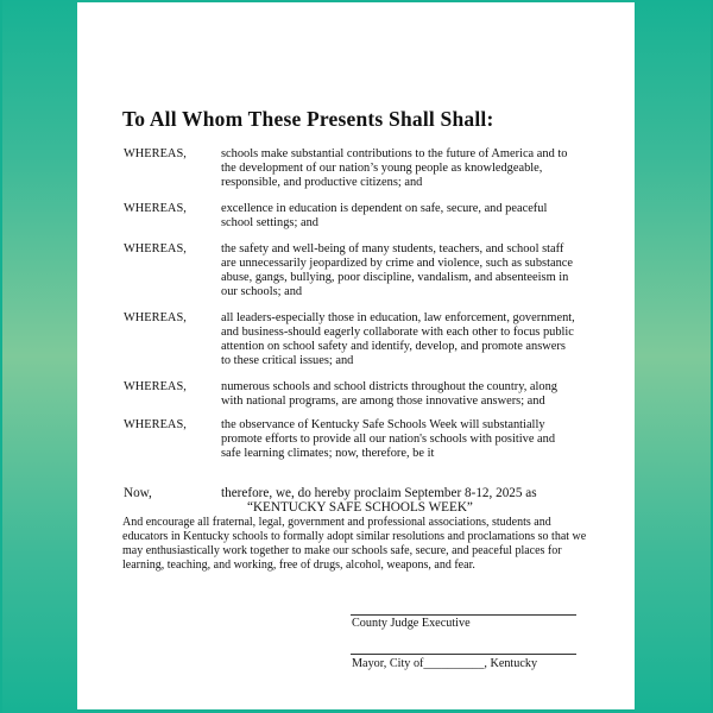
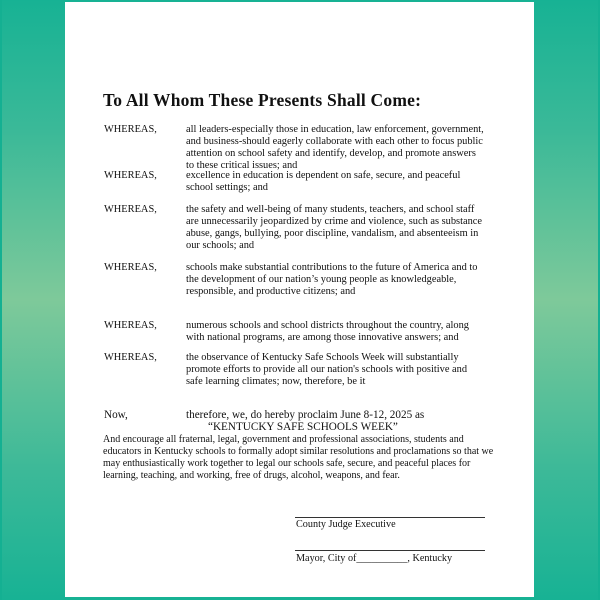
- To All Whom These Presents Shall Shall:
+ To All Whom These Presents Shall Come:
  WHEREAS,
- schools make substantial contributions to the future of America and to the development of our nation’s young people as knowledgeable, responsible, and productive citizens; and
+ all leaders-especially those in education, law enforcement, government, and business-should eagerly collaborate with each other to focus public attention on school safety and identify, develop, and promote answers to these critical issues; and
  WHEREAS,
  excellence in education is dependent on safe, secure, and peaceful school settings; and
  WHEREAS,
  the safety and well-being of many students, teachers, and school staff are unnecessarily jeopardized by crime and violence, such as substance abuse, gangs, bullying, poor discipline, vandalism, and absenteeism in our schools; and
  WHEREAS,
- all leaders-especially those in education, law enforcement, government, and business-should eagerly collaborate with each other to focus public attention on school safety and identify, develop, and promote answers to these critical issues; and
+ schools make substantial contributions to the future of America and to the development of our nation’s young people as knowledgeable, responsible, and productive citizens; and
  WHEREAS,
  numerous schools and school districts throughout the country, along with national programs, are among those innovative answers; and
  WHEREAS,
  the observance of Kentucky Safe Schools Week will substantially promote efforts to provide all our nation's schools with positive and safe learning climates; now, therefore, be it
  Now,
- therefore, we, do hereby proclaim September 8-12, 2025 as
+ therefore, we, do hereby proclaim June 8-12, 2025 as
  “KENTUCKY SAFE SCHOOLS WEEK”
- And encourage all fraternal, legal, government and professional associations, students and educators in Kentucky schools to formally adopt similar resolutions and proclamations so that we may enthusiastically work together to make our schools safe, secure, and peaceful places for learning, teaching, and working, free of drugs, alcohol, weapons, and fear.
+ And encourage all fraternal, legal, government and professional associations, students and educators in Kentucky schools to formally adopt similar resolutions and proclamations so that we may enthusiastically work together to legal our schools safe, secure, and peaceful places for learning, teaching, and working, free of drugs, alcohol, weapons, and fear.
  County Judge Executive
  Mayor, City of__________, Kentucky
